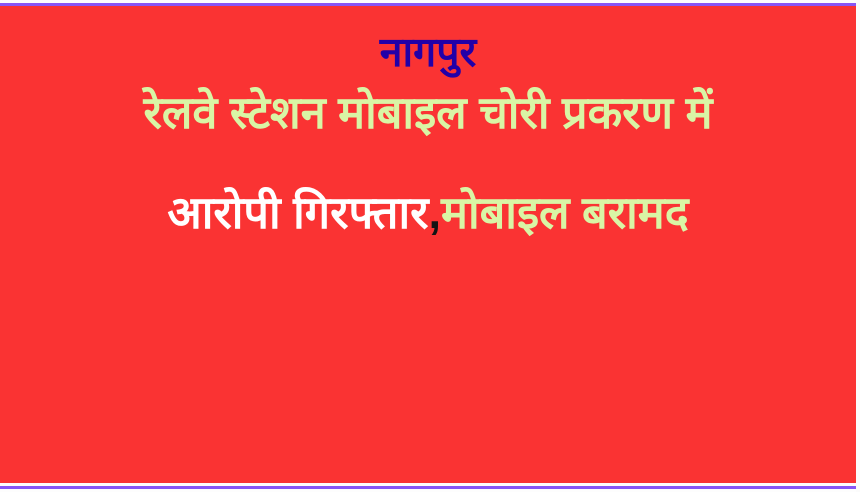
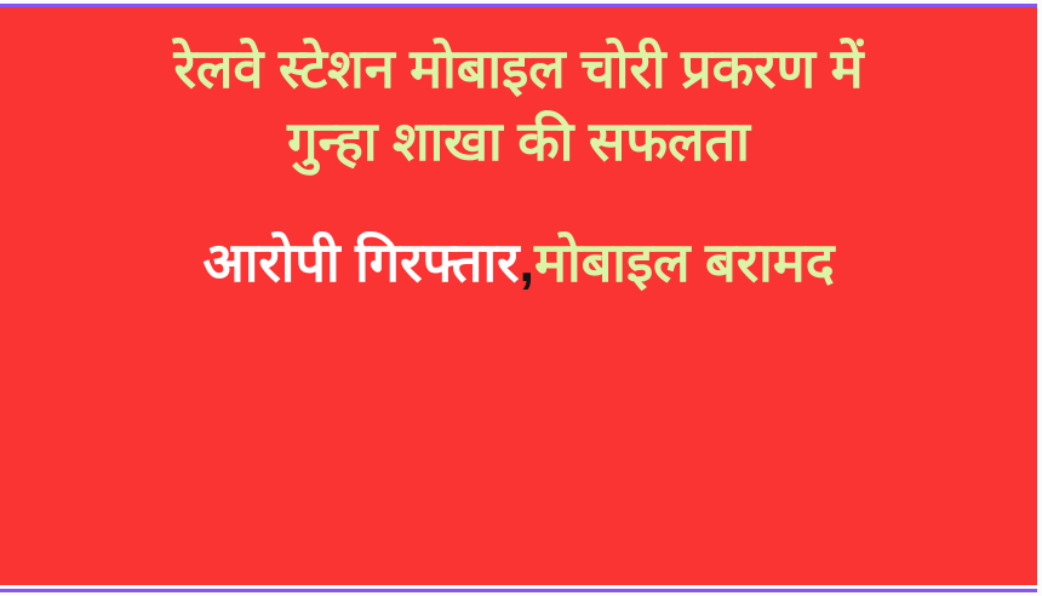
- नागपुर
  रेलवे स्टेशन मोबाइल चोरी प्रकरण में
+ गुन्हा शाखा की सफलता
  आरोपी गिरफ्तार,मोबाइल बरामद
